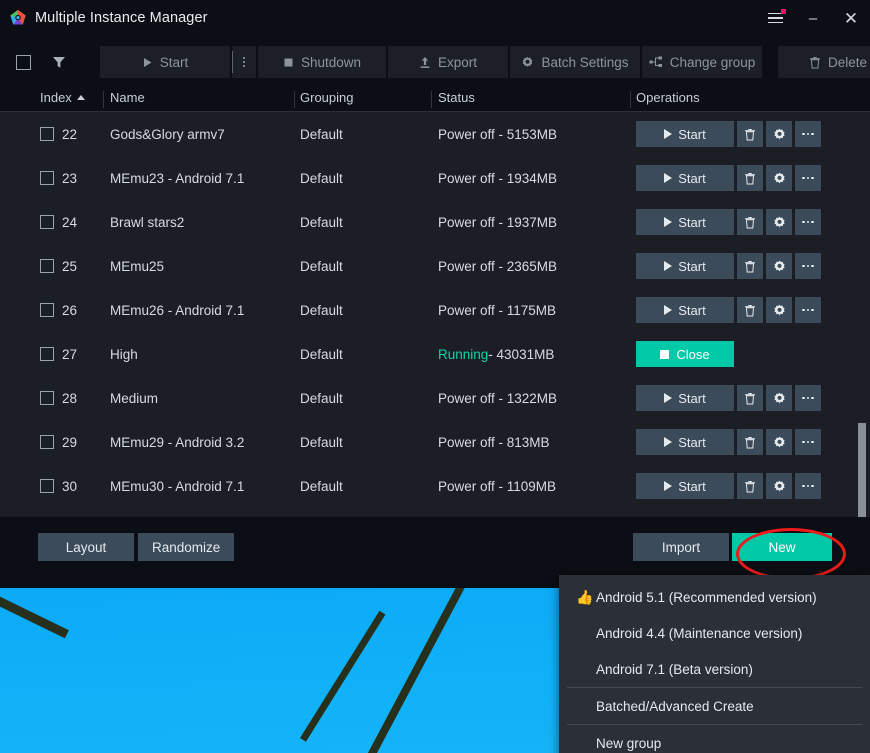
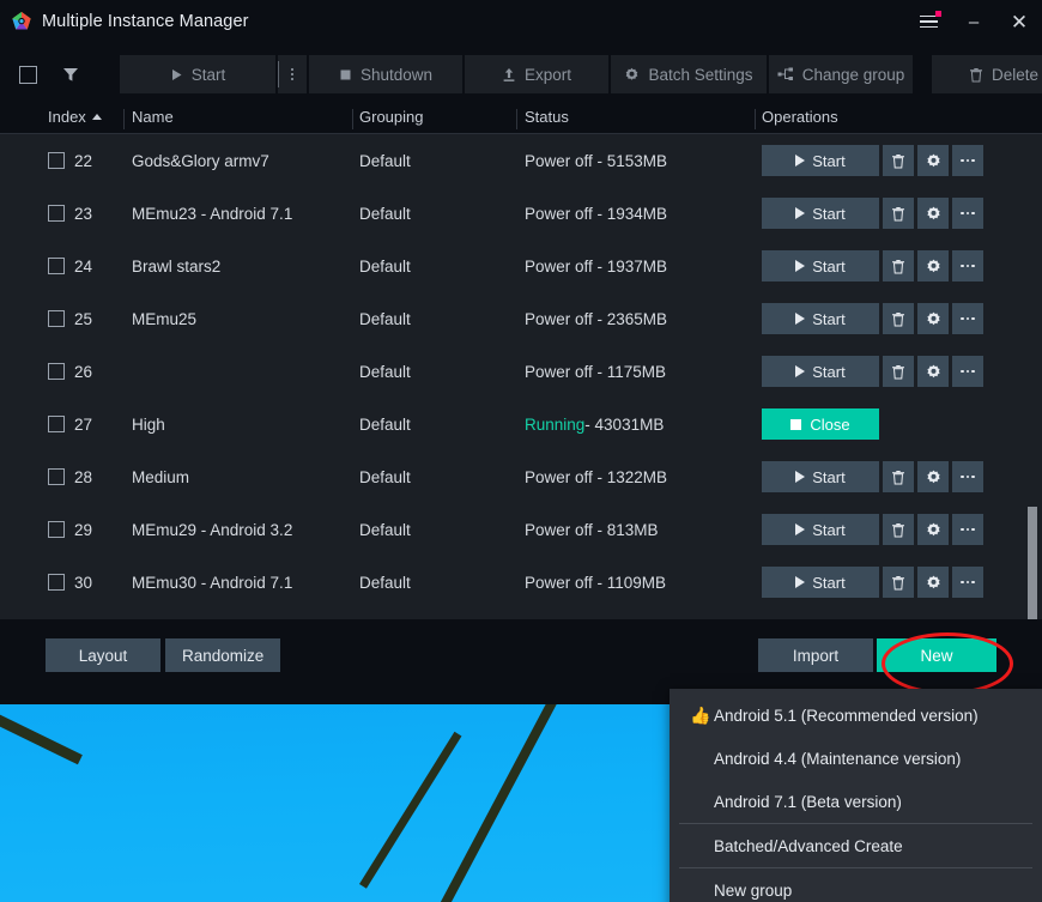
  Multiple Instance Manager
  –
  ✕
  Start
  Shutdown
  Export
  Batch Settings
  Change group
  Delete
  Index
  Name
  Grouping
  Status
  Operations
  22
  Gods&Glory armv7
  Default
  Power off - 5153MB
  Start
  23
  MEmu23 - Android 7.1
  Default
  Power off - 1934MB
  Start
  24
  Brawl stars2
  Default
  Power off - 1937MB
  Start
  25
  MEmu25
  Default
  Power off - 2365MB
  Start
  26
- MEmu26 - Android 7.1
  Default
  Power off - 1175MB
  Start
  27
  High
  Default
  Running
  - 43031MB
  Close
  28
  Medium
  Default
  Power off - 1322MB
  Start
  29
  MEmu29 - Android 3.2
  Default
  Power off - 813MB
  Start
  30
  MEmu30 - Android 7.1
  Default
  Power off - 1109MB
  Start
  Layout
  Randomize
  Import
  New
  👍
  Android 5.1 (Recommended version)
  Android 4.4 (Maintenance version)
  Android 7.1 (Beta version)
  Batched/Advanced Create
  New group
